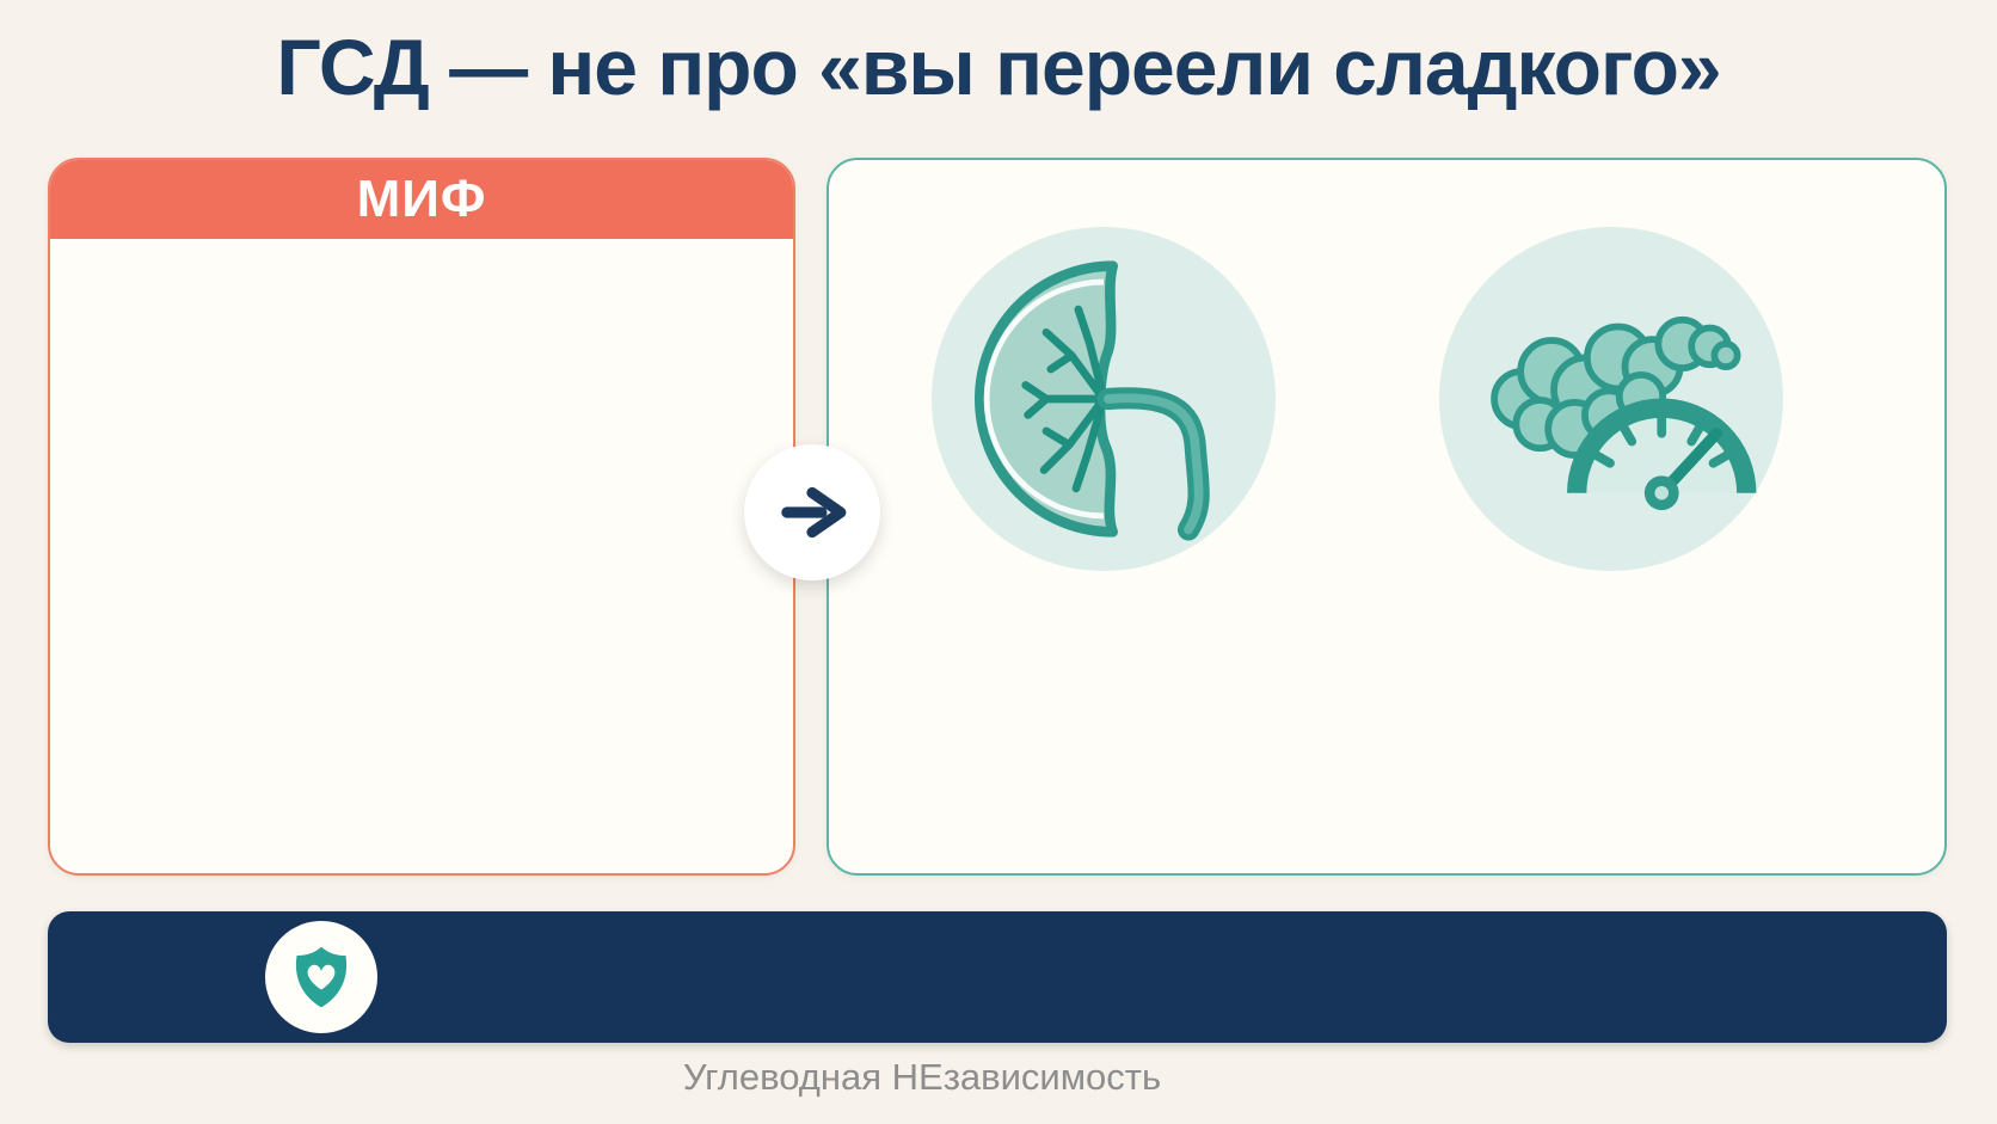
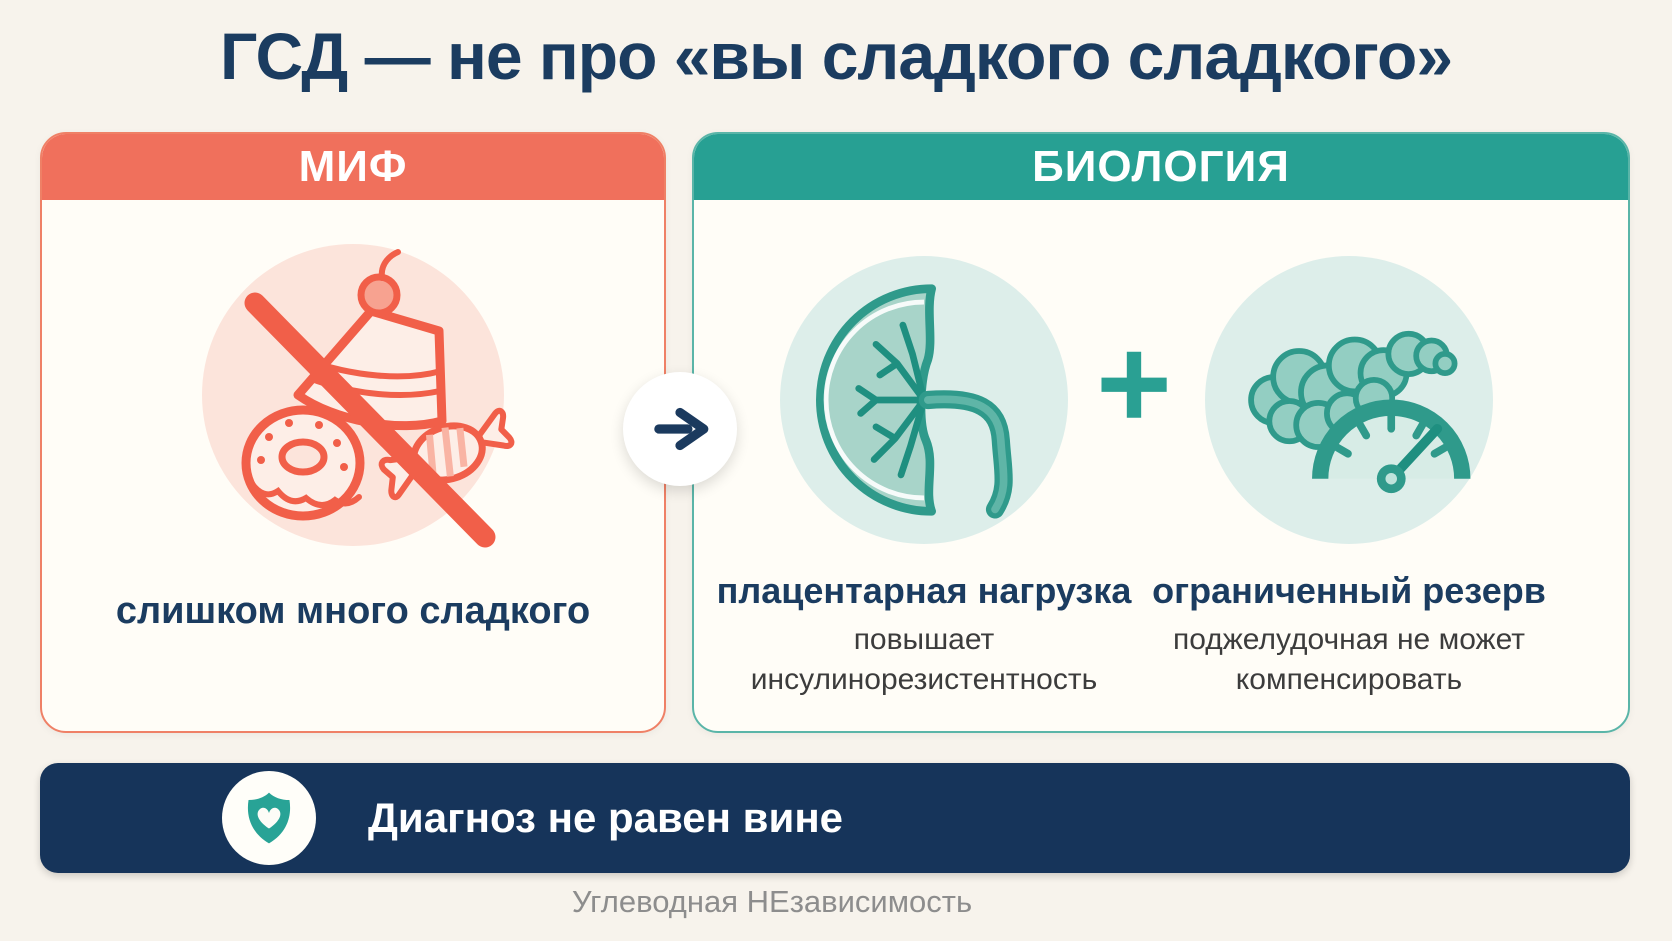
- ГСД — не про «вы переели сладкого»
+ ГСД — не про «вы сладкого сладкого»
  МИФ
+ слишком много сладкого
+ БИОЛОГИЯ
+ плацентарная нагрузка
+ повышает инсулинорезистентность
+ +
+ ограниченный резерв
+ поджелудочная не может компенсировать
+ Диагноз не равен вине
  Углеводная НЕзависимость
